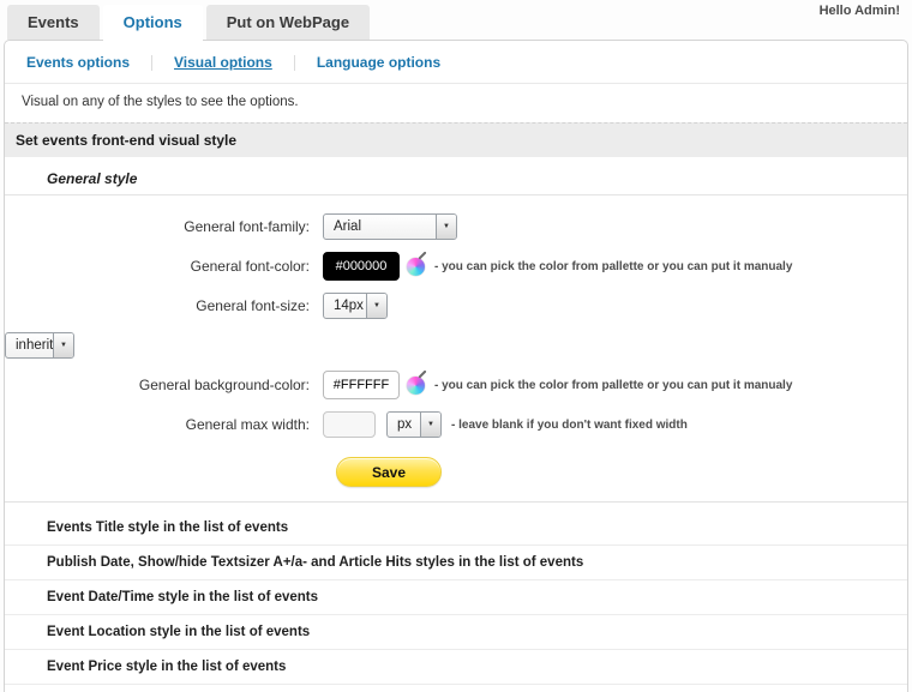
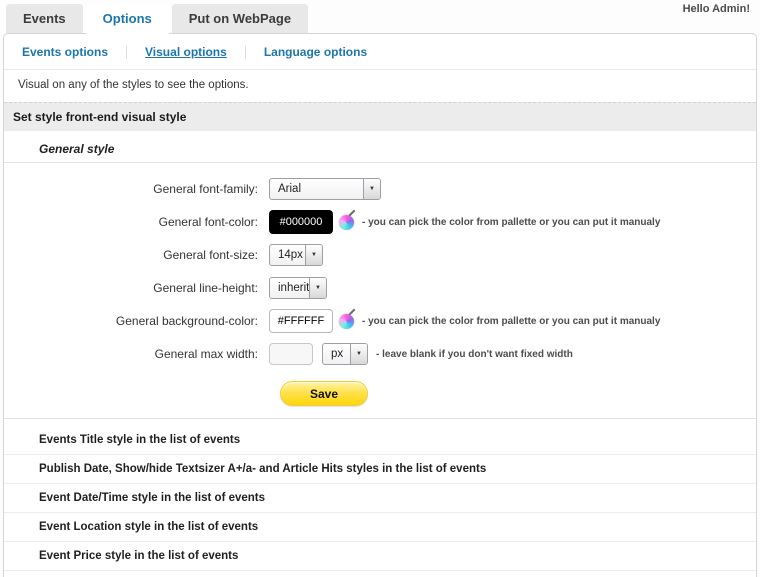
  Events
  Options
  Put on WebPage
  Hello Admin!
  Events options
  Visual options
  Language options
  Visual on any of the styles to see the options.
- Set events front-end visual style
+ Set style front-end visual style
  General style
  General font-family:
  Arial
  General font-color:
  #000000
  - you can pick the color from pallette or you can put it manualy
  General font-size:
  14px
+ General line-height:
  inherit
  General background-color:
  #FFFFFF
  - you can pick the color from pallette or you can put it manualy
  General max width:
  px
  - leave blank if you don't want fixed width
  Save
  Events Title style in the list of events
  Publish Date, Show/hide Textsizer A+/a- and Article Hits styles in the list of events
  Event Date/Time style in the list of events
  Event Location style in the list of events
  Event Price style in the list of events
